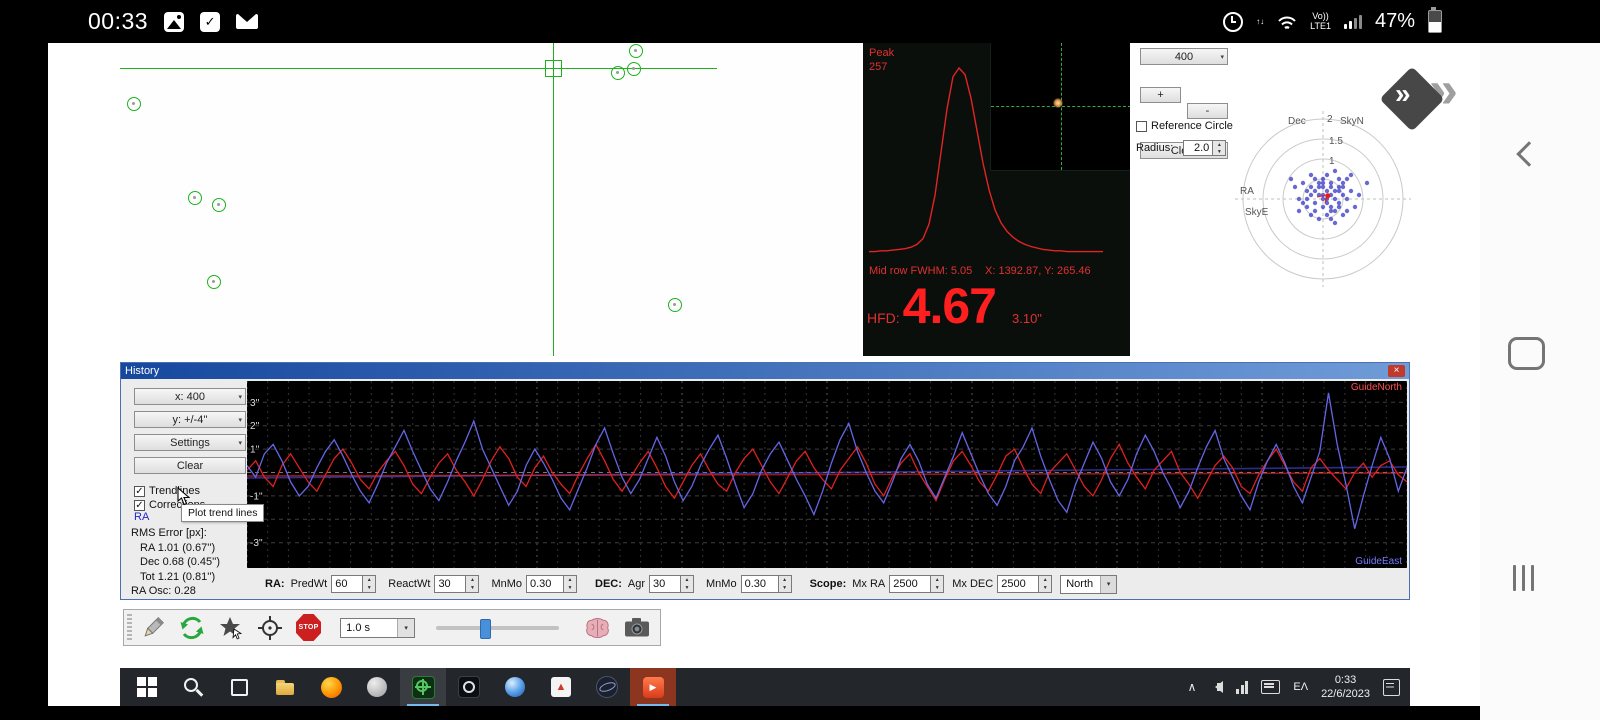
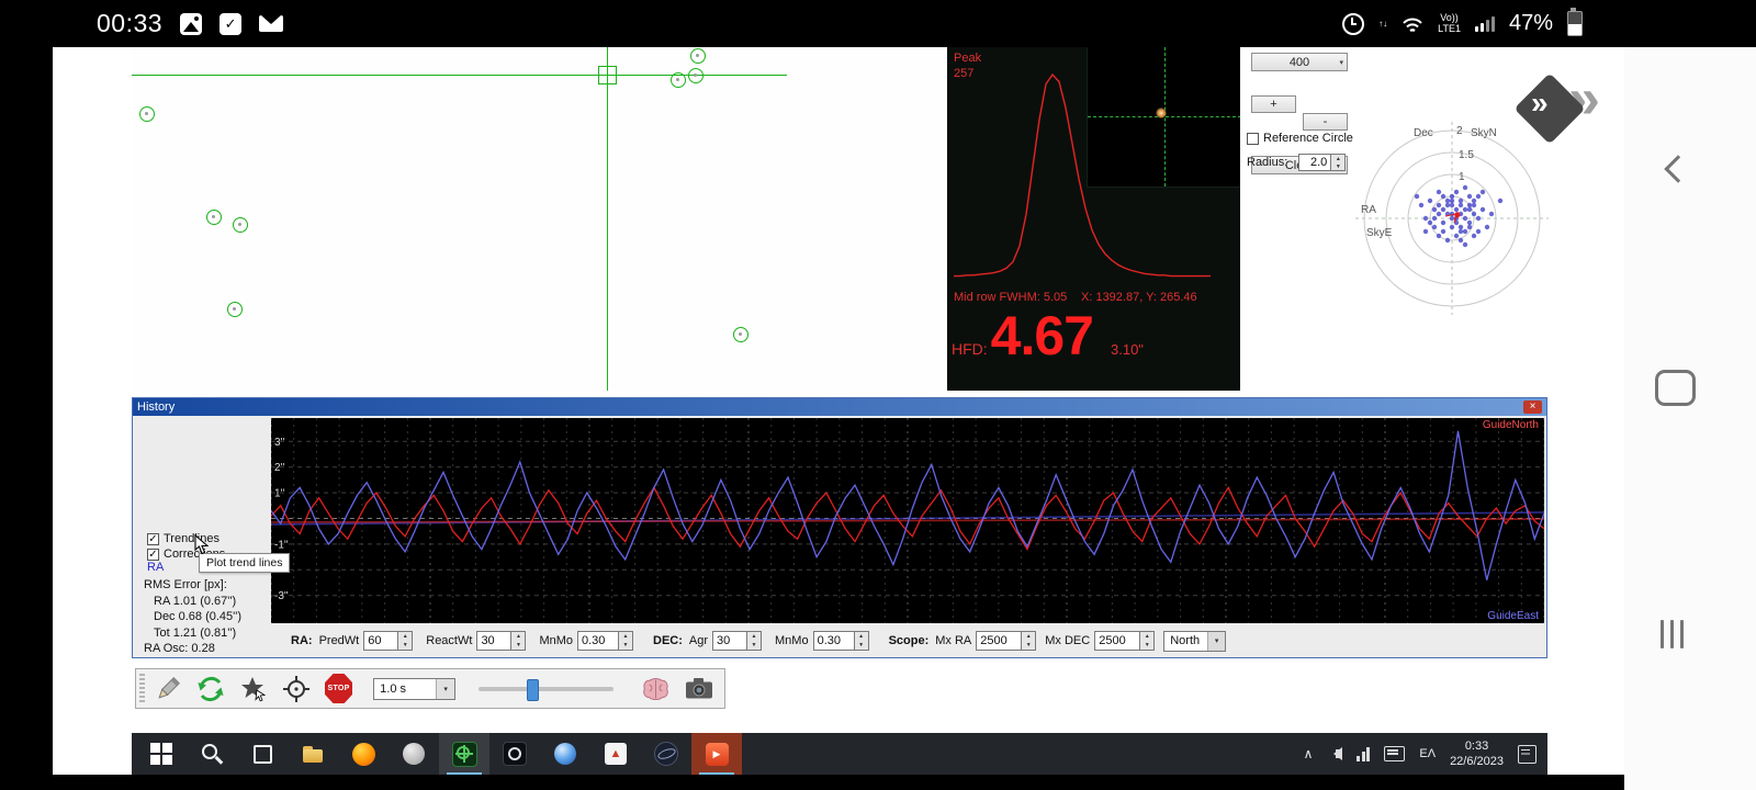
  00:33
  ✓
  ↑↓
  Vo))
  LTE1
  47%
  Peak
  257
  Mid row FWHM: 5.05
  X: 1392.87, Y: 265.46
  HFD:
  4.67
  3.10"
  400
  +
  -
  Reference Circle
  Radius:
  2.0
  Dec
  SkyN
  2
  1.5
  1
  RA
  SkyE
  History
  ×
- x: 400
- y: +/-4''
- Settings
- Clear
  ✓
  Trendnes
  ✓
  RA
  RMS Error [px]:
  RA 1.01 (0.67'')
  Dec 0.68 (0.45'')
  Tot 1.21 (0.81'')
  RA Osc: 0.28
  3''
  2''
  1''
  -1''
  -3''
  GuideNorth
  GuideEast
  RA:
  PredWt
  60
  ReactWt
  30
  MnMo
  0.30
  DEC:
  Agr
  30
  MnMo
  0.30
  Scope:
  Mx RA
  2500
  Mx DEC
  2500
  North
  Plot trend lines
  1.0 s
  ∧
  ΕΛ
  0:33
  22/6/2023
  »
  »
